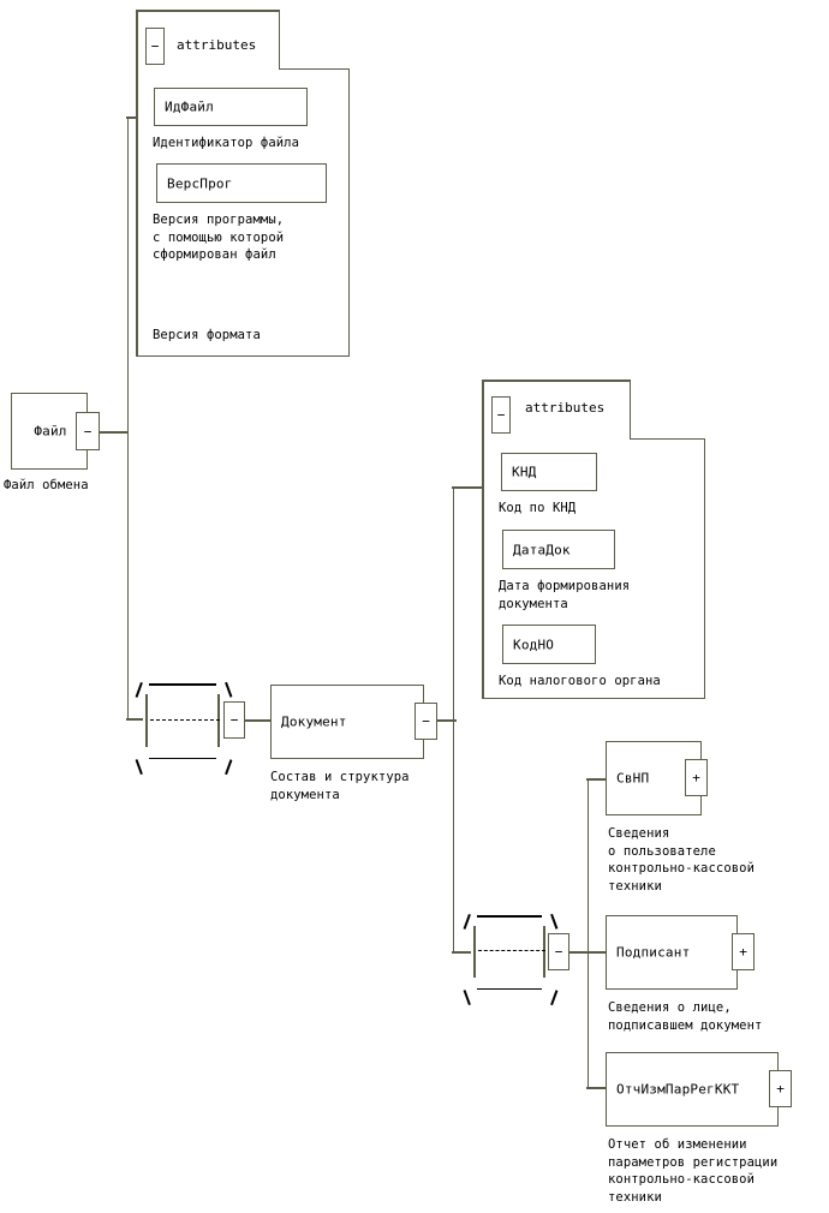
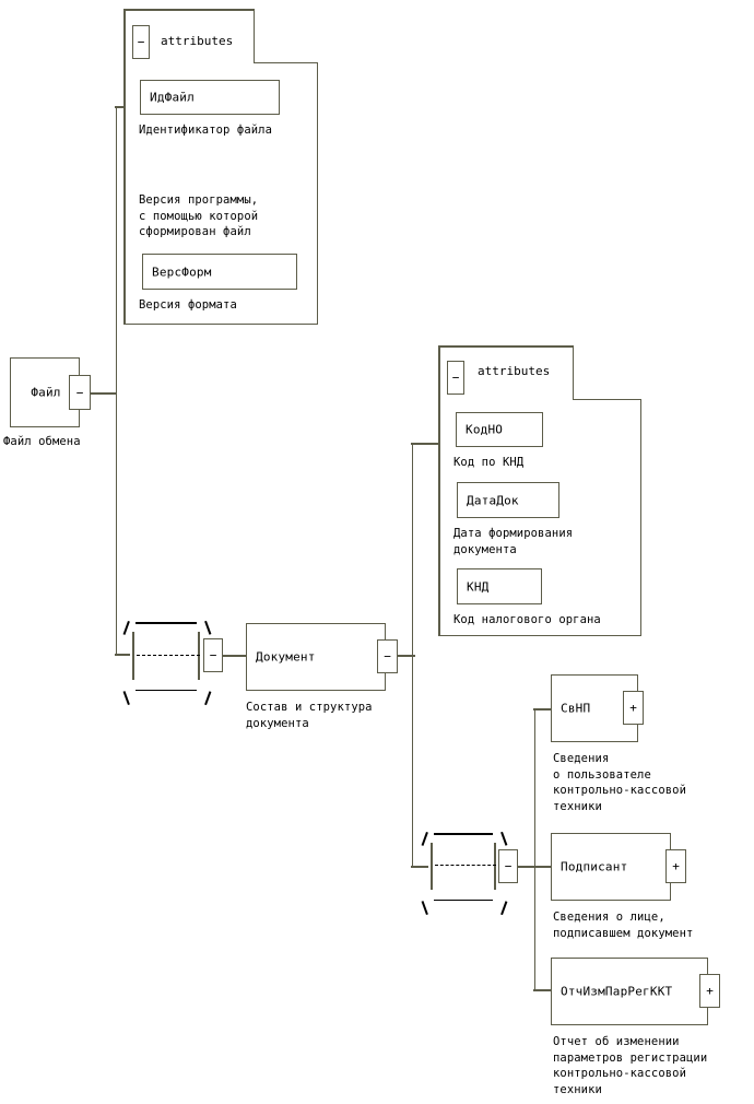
  −
  attributes
  ИдФайл
  Идентификатор файла
- ВерсПрог
  Версия программы,
  с помощью которой
  сформирован файл
+ ВерсФорм
  Версия формата
  Файл
  −
  Файл обмена
  −
  Документ
  −
  Состав и структура
  документа
  −
  attributes
- КНД
+ КодНО
  Код по КНД
  ДатаДок
  Дата формирования
  документа
- КодНО
+ КНД
  Код налогового органа
  −
  СвНП
  +
  Сведения
  о пользователе
  контрольно-кассовой
  техники
  Подписант
  +
  Сведения о лице,
  подписавшем документ
  ОтчИзмПарРегККТ
  +
  Отчет об изменении
  параметров регистрации
  контрольно-кассовой
  техники
